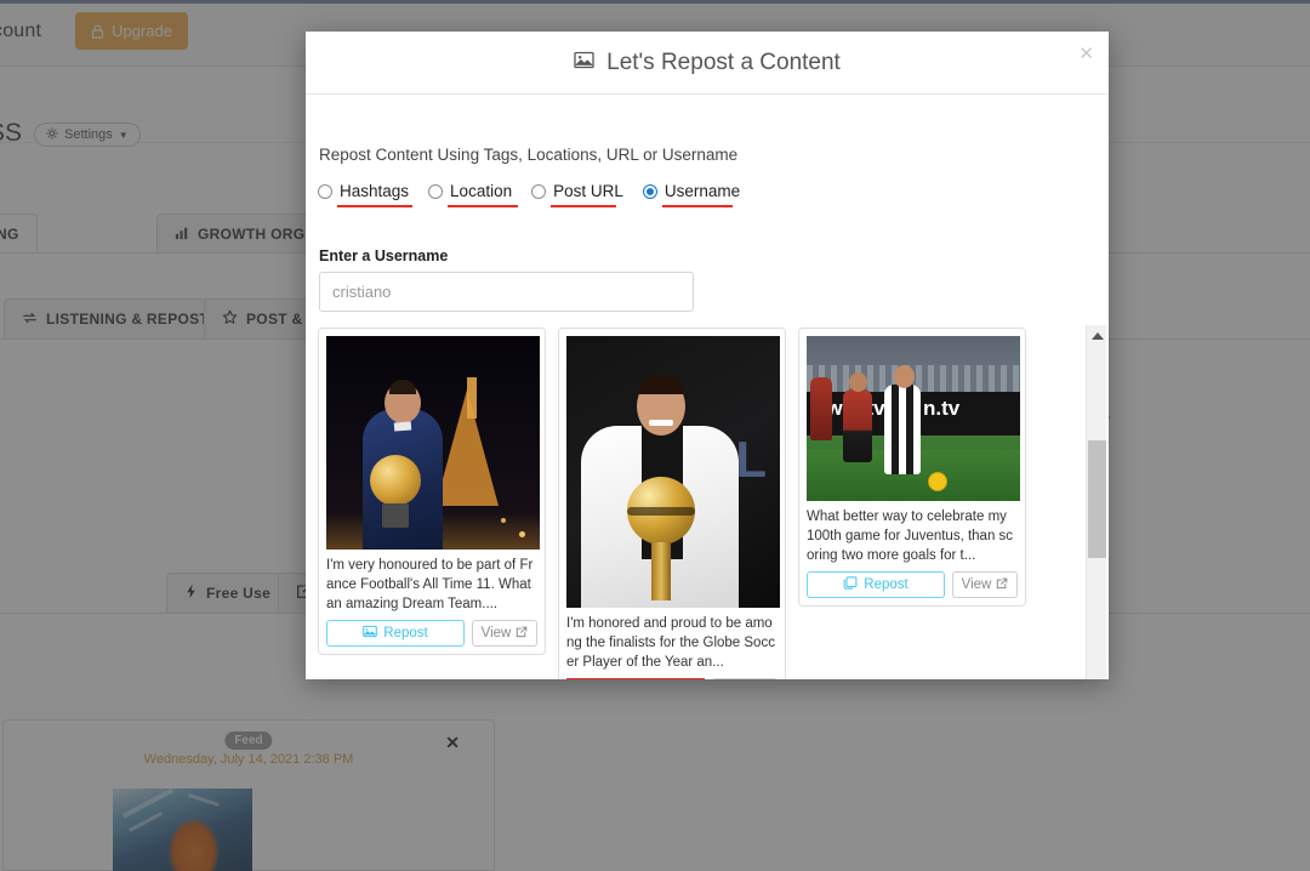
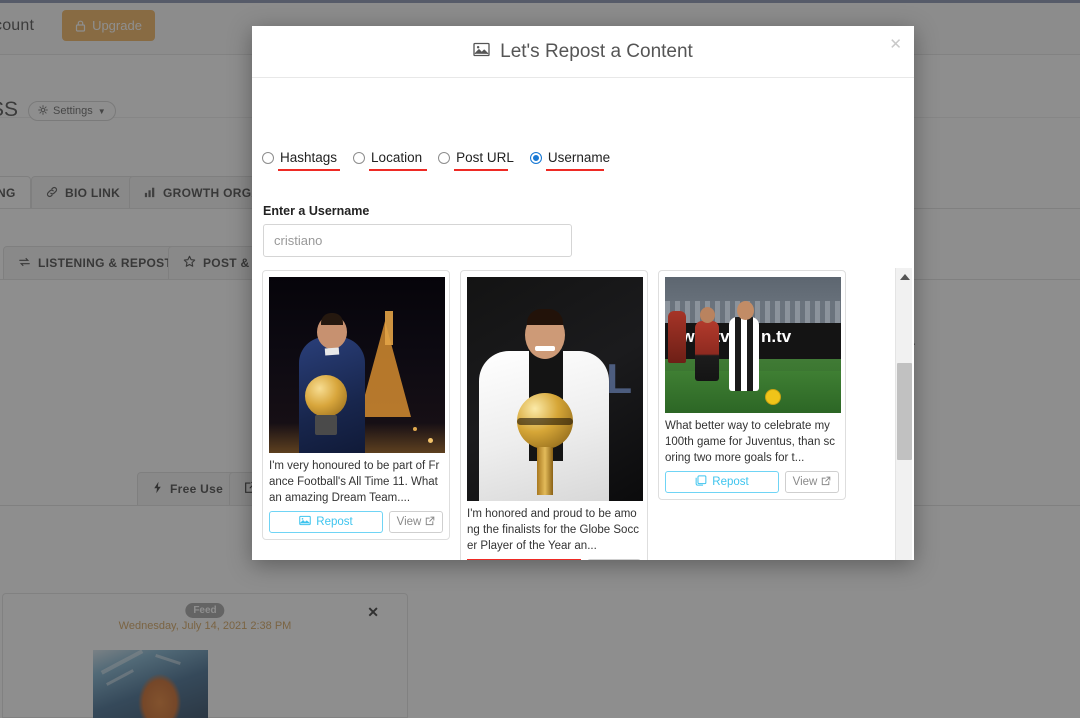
  ount
  Upgrade
  Settings
  ▼
  NG
+ BIO LINK
  GROWTH ORG
  LISTENING & REPOS
  POST &
  Free Use
  Feed
  Wednesday, July 14, 2021 2:38 PM
  ✕
  Let's Repost a Content
  ✕
- Repost Content Using Tags, Locations, URL or Username
  Hashtags
  Location
  Post URL
  Username
  Enter a Username
  cristiano
  I'm very honoured to be part of France Football's All Time 11. What an amazing Dream Team....
  Repost
  View
  I'm honored and proud to be among the finalists for the Globe Soccer Player of the Year an...
  n.tv
  What better way to celebrate my 100th game for Juventus, than scoring two more goals for t...
  Repost
  View
